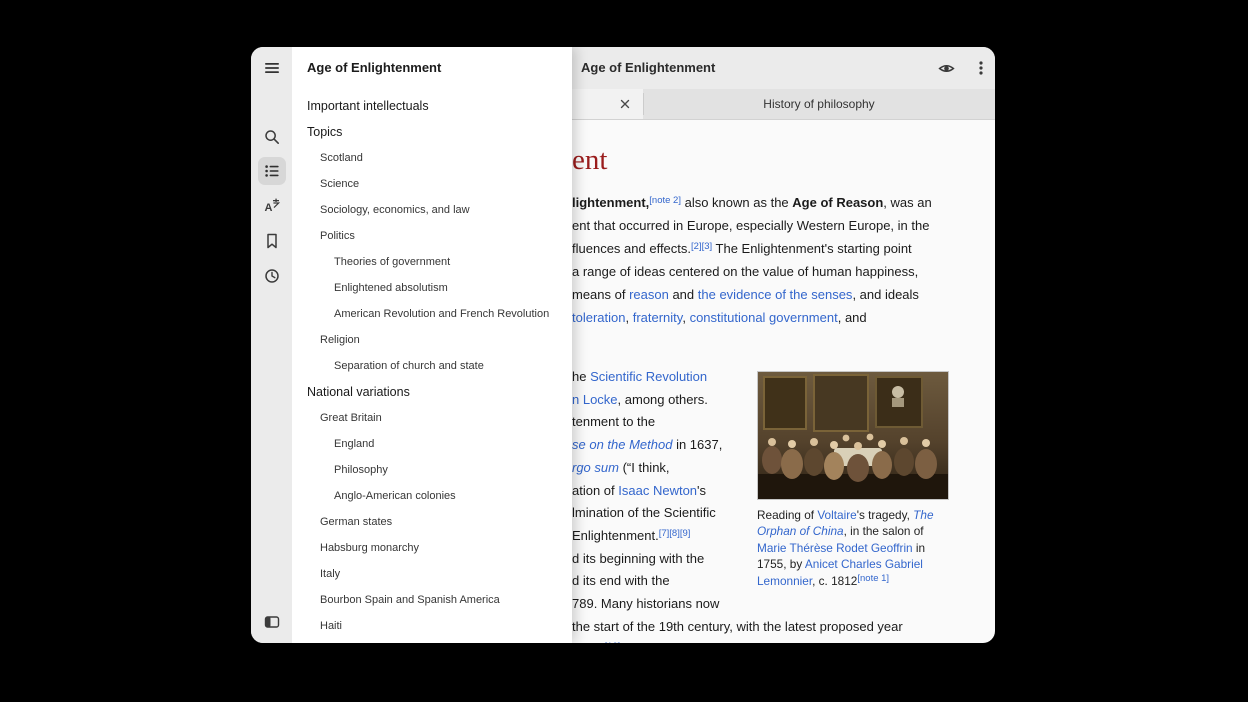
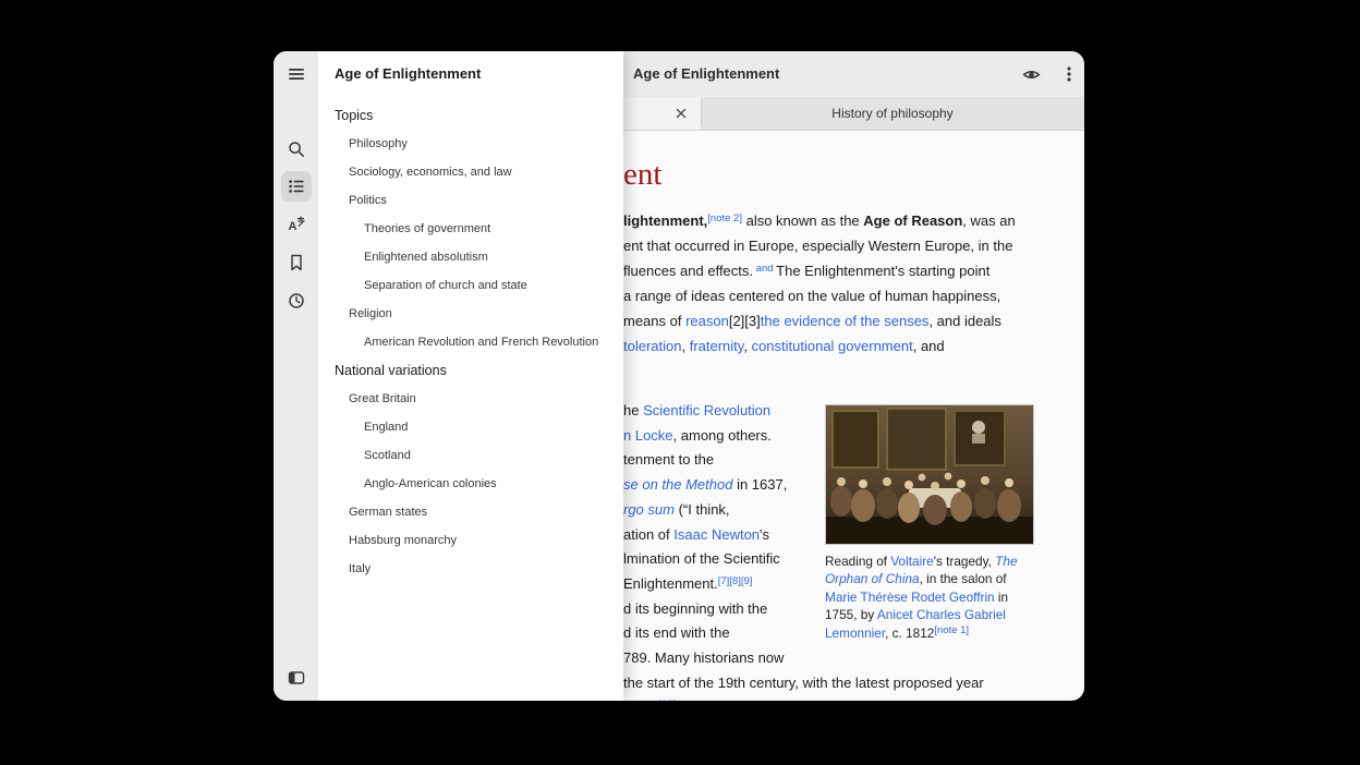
  Age of Enlightenment
  History of philosophy
  ent
  lightenment,[note 2] also known as the Age of Reason, was an
  ent that occurred in Europe, especially Western Europe, in the
- fluences and effects.[2][3] The Enlightenment's starting point
+ fluences and effects. and The Enlightenment's starting point
  a range of ideas centered on the value of human happiness,
- means of reason and the evidence of the senses, and ideals
+ means of reason[2][3]the evidence of the senses, and ideals
  toleration, fraternity, constitutional government, and
  he Scientific Revolution
  n Locke, among others.
  tenment to the
  se on the Method in 1637,
  rgo sum (“I think,
  ation of Isaac Newton's
  lmination of the Scientific
  Enlightenment.[7][8][9]
  d its beginning with the
  d its end with the
  789. Many historians now
  the start of the 19th century, with the latest proposed year
  Reading of Voltaire's tragedy, The Orphan of China, in the salon of Marie Thérèse Rodet Geoffrin in 1755, by Anicet Charles Gabriel Lemonnier, c. 1812[note 1]
  Age of Enlightenment
- Important intellectuals
  Topics
- Scotland
+ Philosophy
- Science
  Sociology, economics, and law
  Politics
  Theories of government
  Enlightened absolutism
- American Revolution and French Revolution
+ Separation of church and state
  Religion
- Separation of church and state
+ American Revolution and French Revolution
  National variations
  Great Britain
  England
- Philosophy
+ Scotland
  Anglo-American colonies
  German states
  Habsburg monarchy
  Italy
- Bourbon Spain and Spanish America
- Haiti
  A
